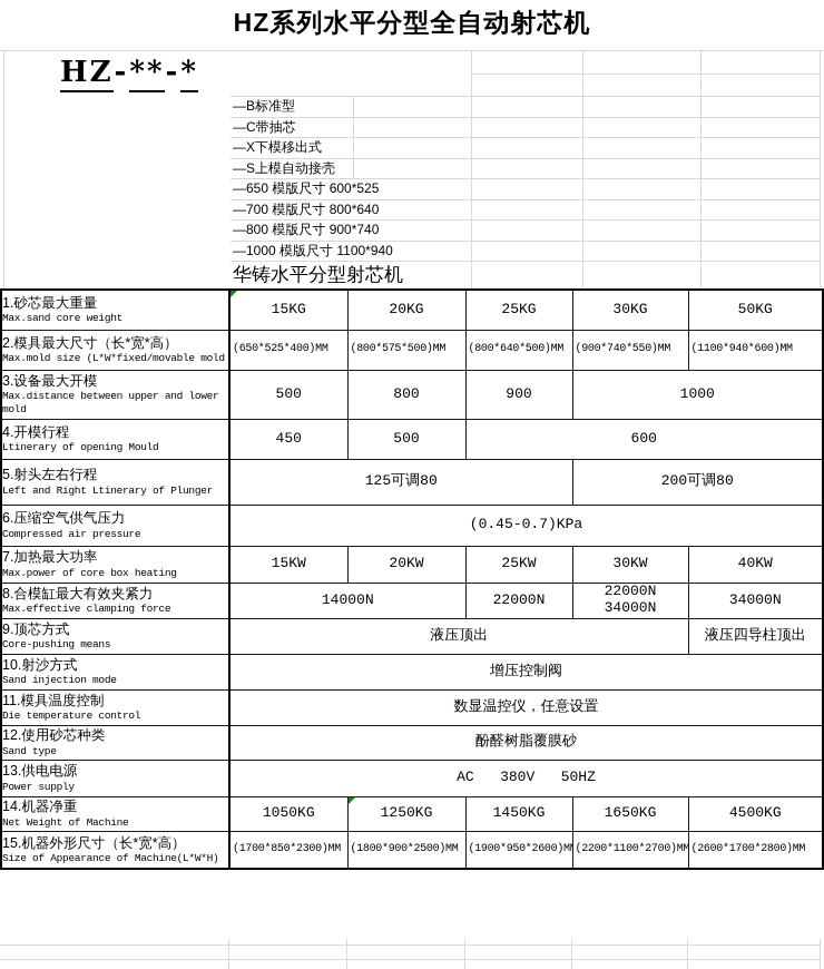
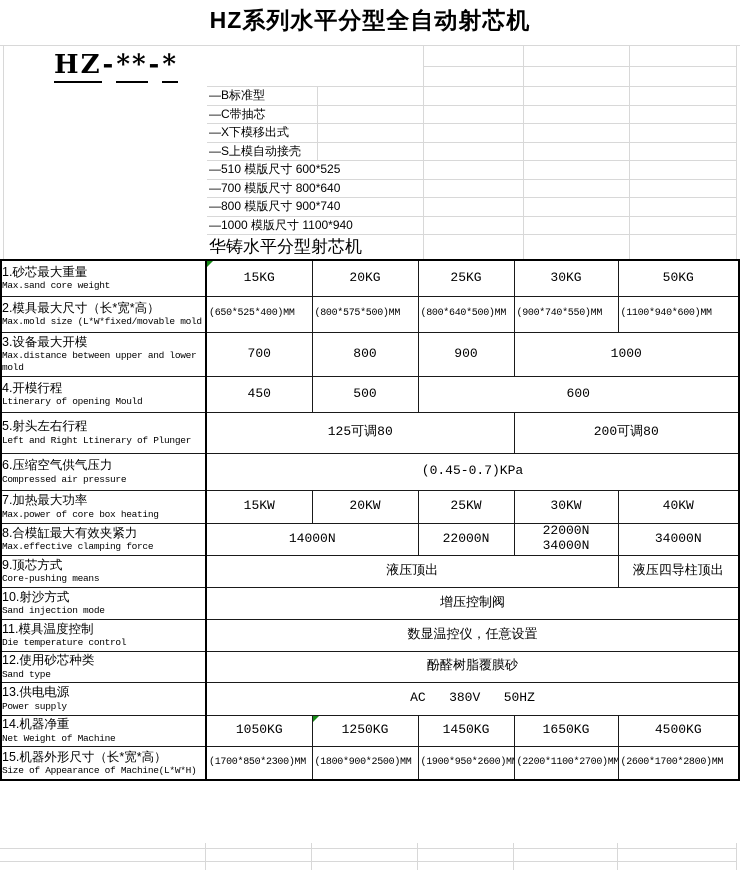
  HZ系列水平分型全自动射芯机
  HZ-**-*
  —B标准型
  —C带抽芯
  —X下模移出式
  —S上模自动接壳
- —650 模版尺寸 600*525
+ —510 模版尺寸 600*525
  —700 模版尺寸 800*640
  —800 模版尺寸 900*740
  —1000 模版尺寸 1100*940
  华铸水平分型射芯机
  1.砂芯最大重量Max.sand core weight	15KG	20KG	25KG	30KG	50KG
  2.模具最大尺寸（长*宽*高）Max.mold size (L*W*fixed/movable mold	(650*525*400)MM	(800*575*500)MM	(800*640*500)MM	(900*740*550)MM	(1100*940*600)MM
- 3.设备最大开模Max.distance between upper and lower mold	500	800	900	1000
+ 3.设备最大开模Max.distance between upper and lower mold	700	800	900	1000
  4.开模行程Ltinerary of opening Mould	450	500	600
  5.射头左右行程Left and Right Ltinerary of Plunger	125可调80	200可调80
  6.压缩空气供气压力Compressed air pressure	(0.45-0.7)KPa
  7.加热最大功率Max.power of core box heating	15KW	20KW	25KW	30KW	40KW
  8.合模缸最大有效夹紧力Max.effective clamping force	14000N	22000N	22000N 34000N	34000N
  9.顶芯方式Core-pushing means	液压顶出	液压四导柱顶出
  10.射沙方式Sand injection mode	增压控制阀
  11.模具温度控制Die temperature control	数显温控仪，任意设置
  12.使用砂芯种类Sand type	酚醛树脂覆膜砂
  13.供电电源Power supply	AC 380V 50HZ
  14.机器净重Net Weight of Machine	1050KG	1250KG	1450KG	1650KG	4500KG
  15.机器外形尺寸（长*宽*高）Size of Appearance of Machine(L*W*H)	(1700*850*2300)MM	(1800*900*2500)MM	(1900*950*2600)M	(2200*1100*2700)MM	(2600*1700*2800)MM
